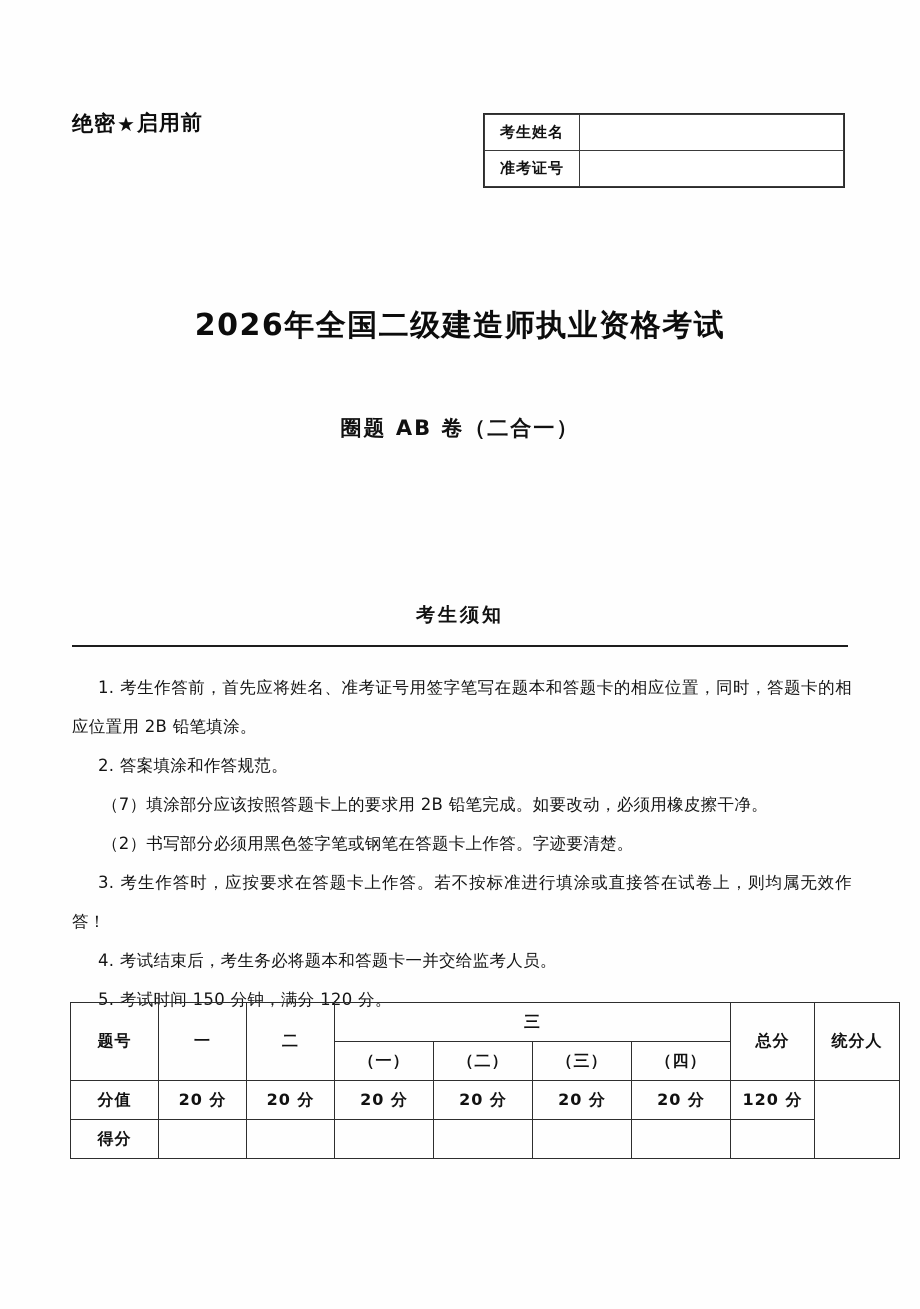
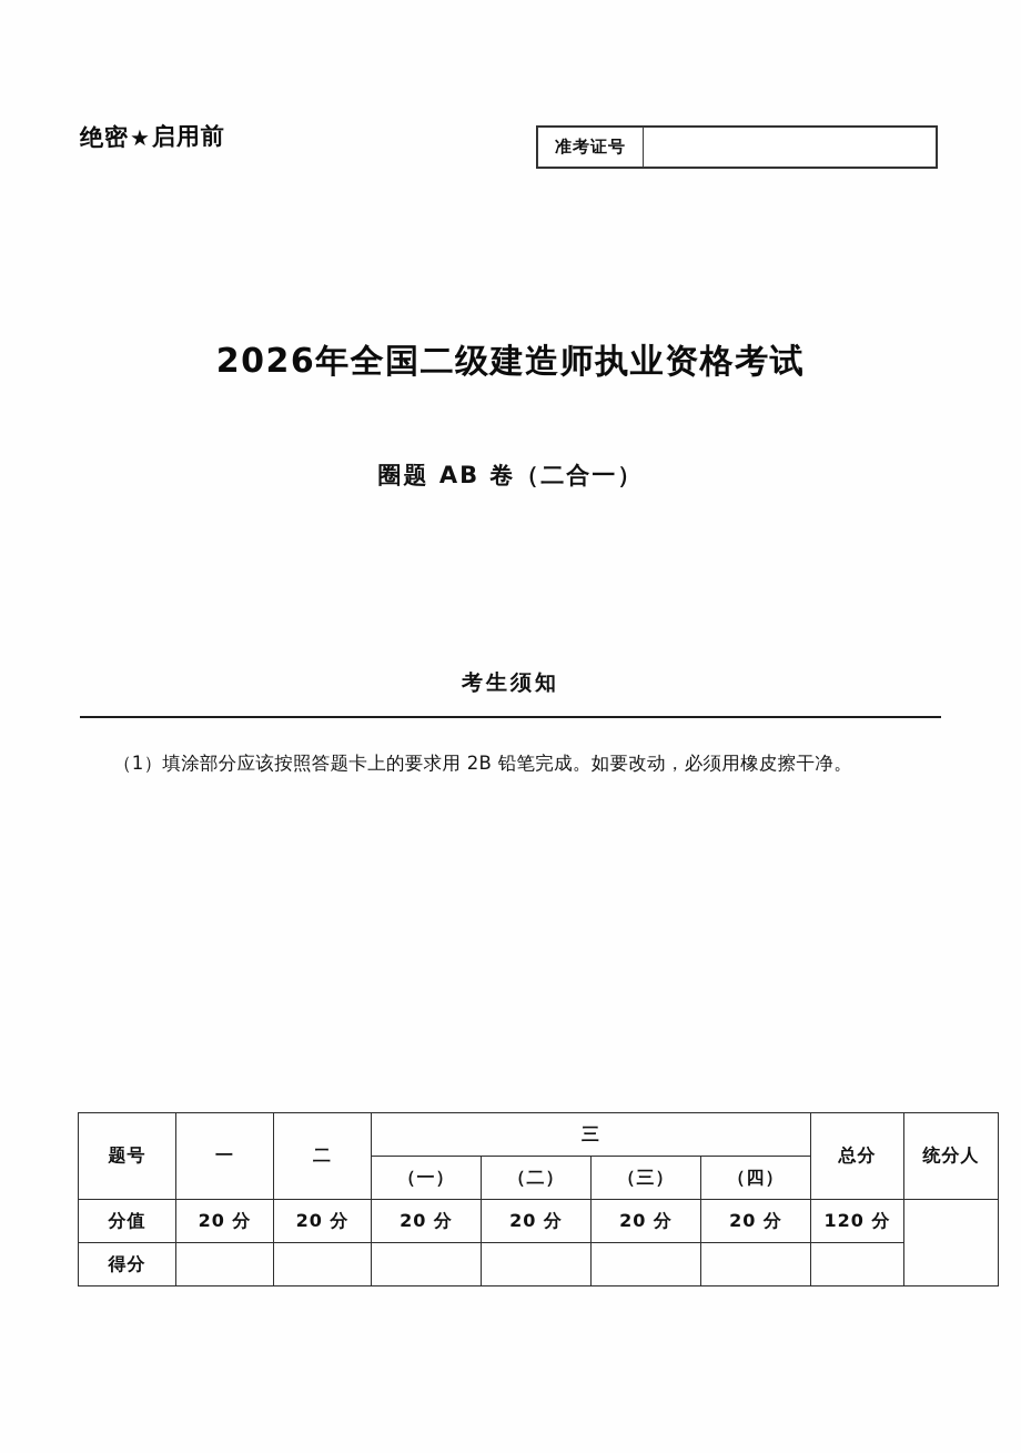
  绝密★启用前
- 考生姓名
  准考证号
  2026年全国二级建造师执业资格考试
  圈题 AB 卷（二合一）
  考生须知
- 1. 考生作答前，首先应将姓名、准考证号用签字笔写在题本和答题卡的相应位置，同时，答题卡的相应位置用 2B 铅笔填涂。
- 2. 答案填涂和作答规范。
- （7）填涂部分应该按照答题卡上的要求用 2B 铅笔完成。如要改动，必须用橡皮擦干净。
+ （1）填涂部分应该按照答题卡上的要求用 2B 铅笔完成。如要改动，必须用橡皮擦干净。
- （2）书写部分必须用黑色签字笔或钢笔在答题卡上作答。字迹要清楚。
- 3. 考生作答时，应按要求在答题卡上作答。若不按标准进行填涂或直接答在试卷上，则均属无效作答！
- 4. 考试结束后，考生务必将题本和答题卡一并交给监考人员。
- 5. 考试时间 150 分钟，满分 120 分。
  题号	一	二	三	总分	统分人
  （一）	（二）	（三）	（四）
  分值	20 分	20 分	20 分	20 分	20 分	20 分	120 分
  得分
